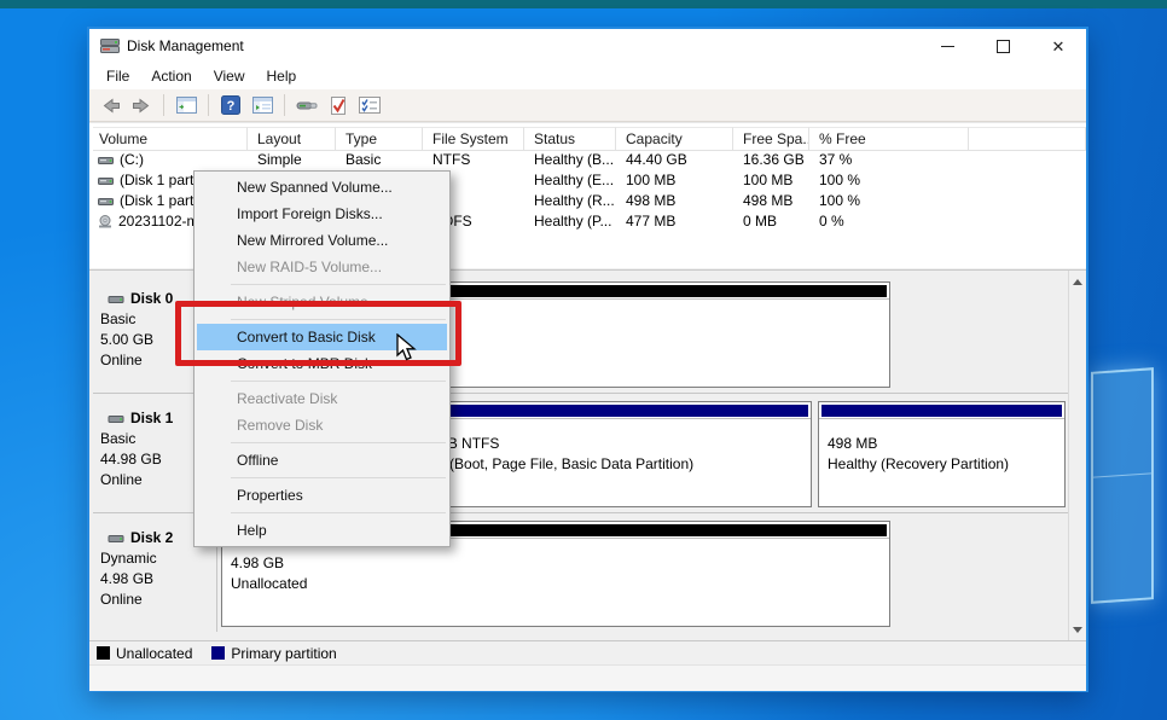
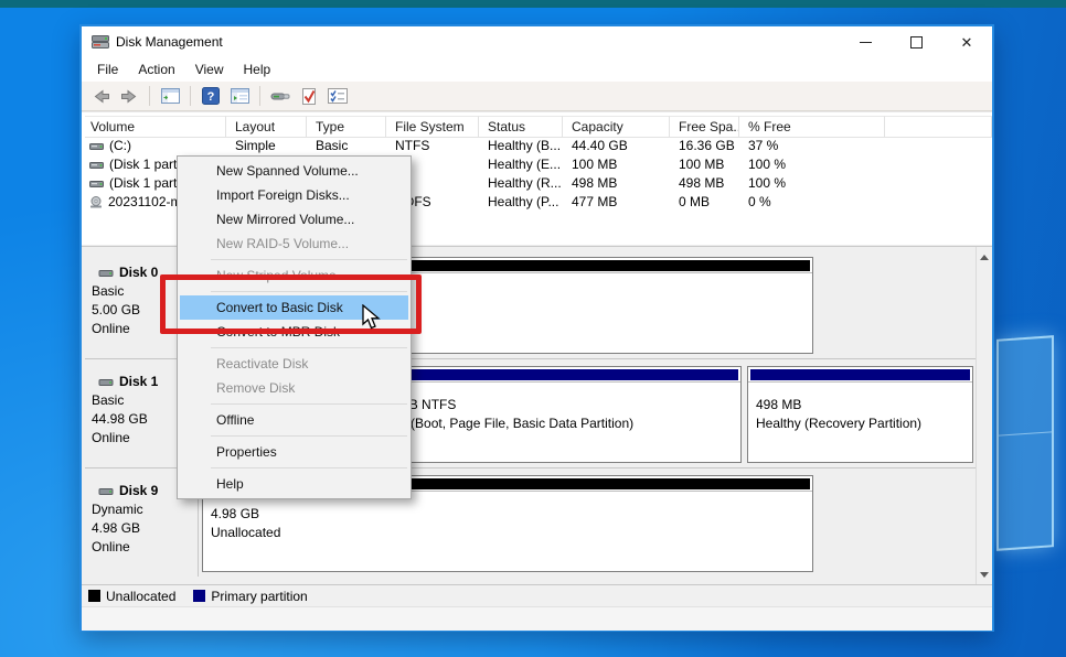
  Disk Management
  ✕
  File
  Action
  View
  Help
  ?
  Volume
  Layout
  Type
  File System
  Status
  Capacity
  Free Spa..
  % Free
  (C:)
  Simple
  Basic
  NTFS
  Healthy (B...
  44.40 GB
  16.36 GB
  37 %
  (Disk 1 part
  Healthy (E...
  100 MB
  100 MB
  100 %
  (Disk 1 part
  Healthy (R...
  498 MB
  498 MB
  100 %
  20231102-
  Healthy (P...
  477 MB
  0 MB
  0 %
  Disk 0
  Basic
  5.00 GB
  Online
  Disk 1
  Basic
  44.98 GB
  Online
  (Boot, Page File, Basic Data Partition)
  498 MB
  Healthy (Recovery Partition)
- Disk 2
+ Disk 9
  Dynamic
  4.98 GB
  Online
  4.98 GB
  Unallocated
  Unallocated
  Primary partition
  New Spanned Volume...
  Import Foreign Disks...
  New Mirrored Volume...
  New RAID-5 Volume...
  New Striped Volume...
  Convert to Basic Disk
  Convert to MBR Disk
  Reactivate Disk
  Remove Disk
  Offline
  Properties
  Help
